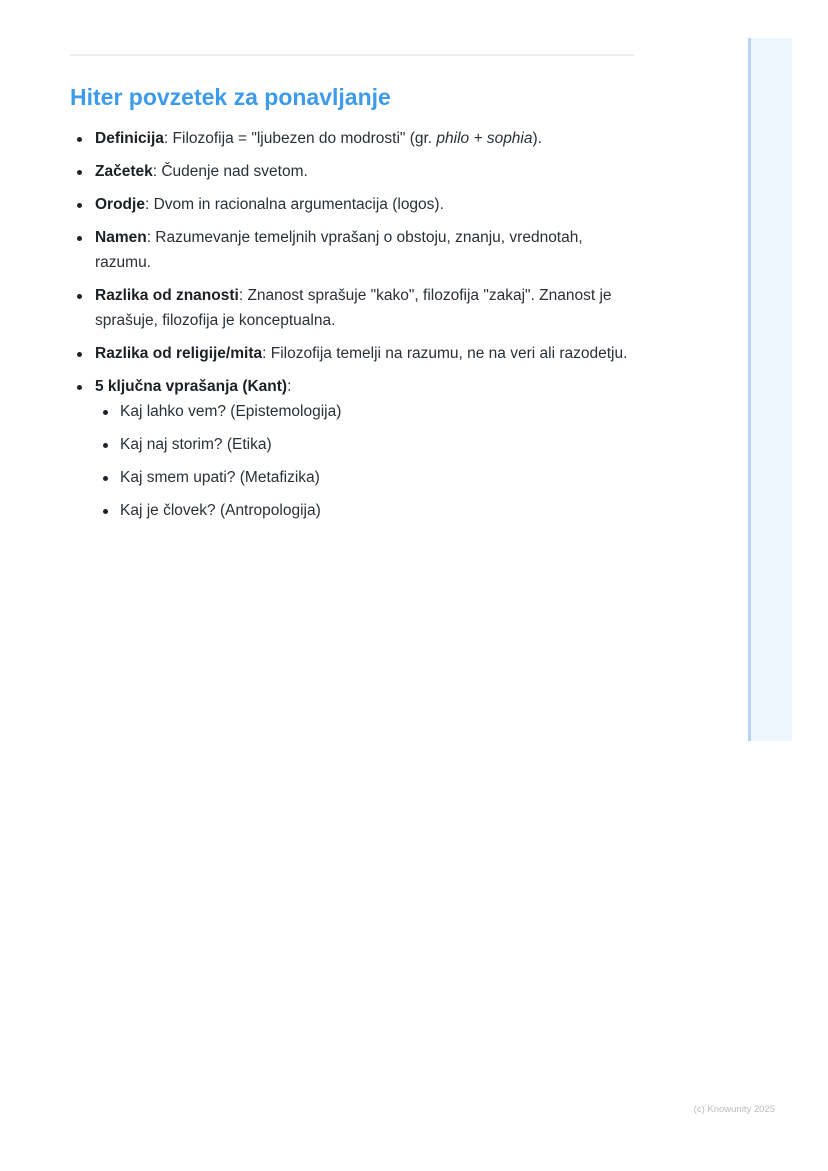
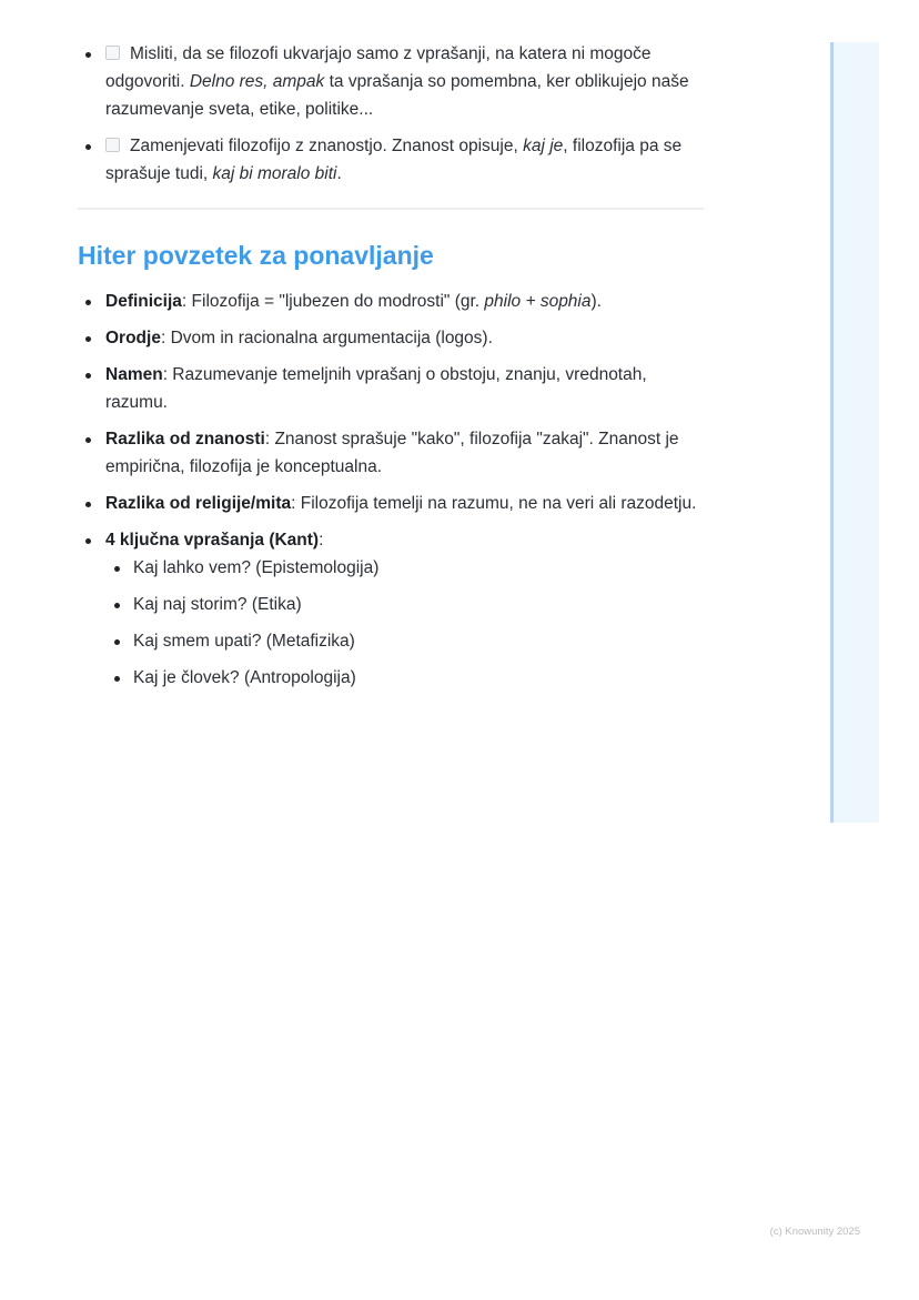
+ Misliti, da se filozofi ukvarjajo samo z vprašanji, na katera ni mogoče odgovoriti. Delno res, ampak ta vprašanja so pomembna, ker oblikujejo naše razumevanje sveta, etike, politike...
+ Zamenjevati filozofijo z znanostjo. Znanost opisuje, kaj je, filozofija pa se sprašuje tudi, kaj bi moralo biti.
  Hiter povzetek za ponavljanje
  Definicija: Filozofija = "ljubezen do modrosti" (gr. philo + sophia).
- Začetek: Čudenje nad svetom.
  Orodje: Dvom in racionalna argumentacija (logos).
  Namen: Razumevanje temeljnih vprašanj o obstoju, znanju, vrednotah, razumu.
- Razlika od znanosti: Znanost sprašuje "kako", filozofija "zakaj". Znanost je sprašuje, filozofija je konceptualna.
+ Razlika od znanosti: Znanost sprašuje "kako", filozofija "zakaj". Znanost je empirična, filozofija je konceptualna.
  Razlika od religije/mita: Filozofija temelji na razumu, ne na veri ali razodetju.
- 5 ključna vprašanja (Kant):
+ 4 ključna vprašanja (Kant):
  Kaj lahko vem? (Epistemologija)
  Kaj naj storim? (Etika)
  Kaj smem upati? (Metafizika)
  Kaj je človek? (Antropologija)
  (c) Knowunity 2025
